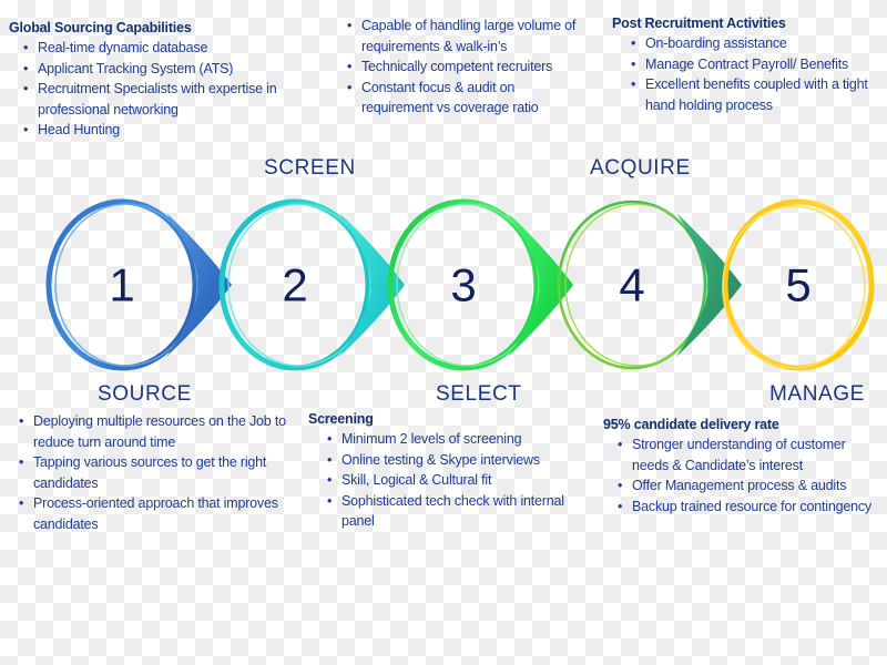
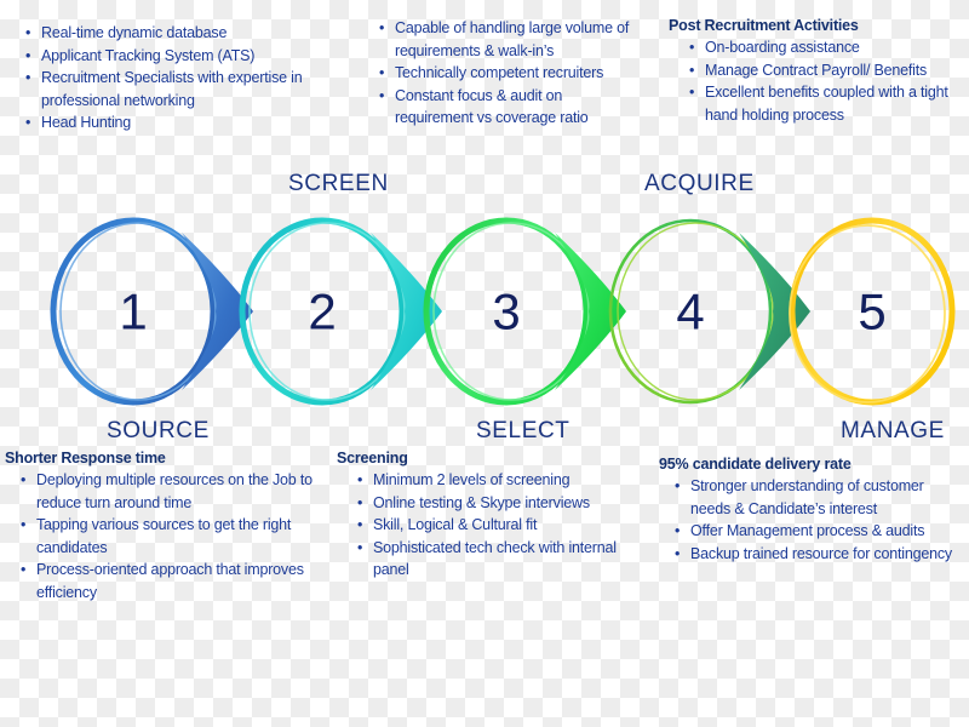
  1
  2
  3
  4
  5
  SOURCE
  SCREEN
  SELECT
  ACQUIRE
  MANAGE
- Global Sourcing Capabilities
  •
  Real-time dynamic database
  •
  Applicant Tracking System (ATS)
  •
  Recruitment Specialists with expertise in professional networking
  •
  Head Hunting
  •
  Capable of handling large volume of requirements & walk-in’s
  •
  Technically competent recruiters
  •
  Constant focus & audit on requirement vs coverage ratio
  Post Recruitment Activities
  •
  On-boarding assistance
  •
  Manage Contract Payroll/ Benefits
  •
  Excellent benefits coupled with a tight hand holding process
+ Shorter Response time
  •
  Deploying multiple resources on the Job to reduce turn around time
  •
  Tapping various sources to get the right candidates
  •
- Process-oriented approach that improves candidates
+ Process-oriented approach that improves efficiency
  Screening
  •
  Minimum 2 levels of screening
  •
  Online testing & Skype interviews
  •
  Skill, Logical & Cultural fit
  •
  Sophisticated tech check with internal panel
  95% candidate delivery rate
  •
  Stronger understanding of customer needs & Candidate’s interest
  •
  Offer Management process & audits
  •
  Backup trained resource for contingency
